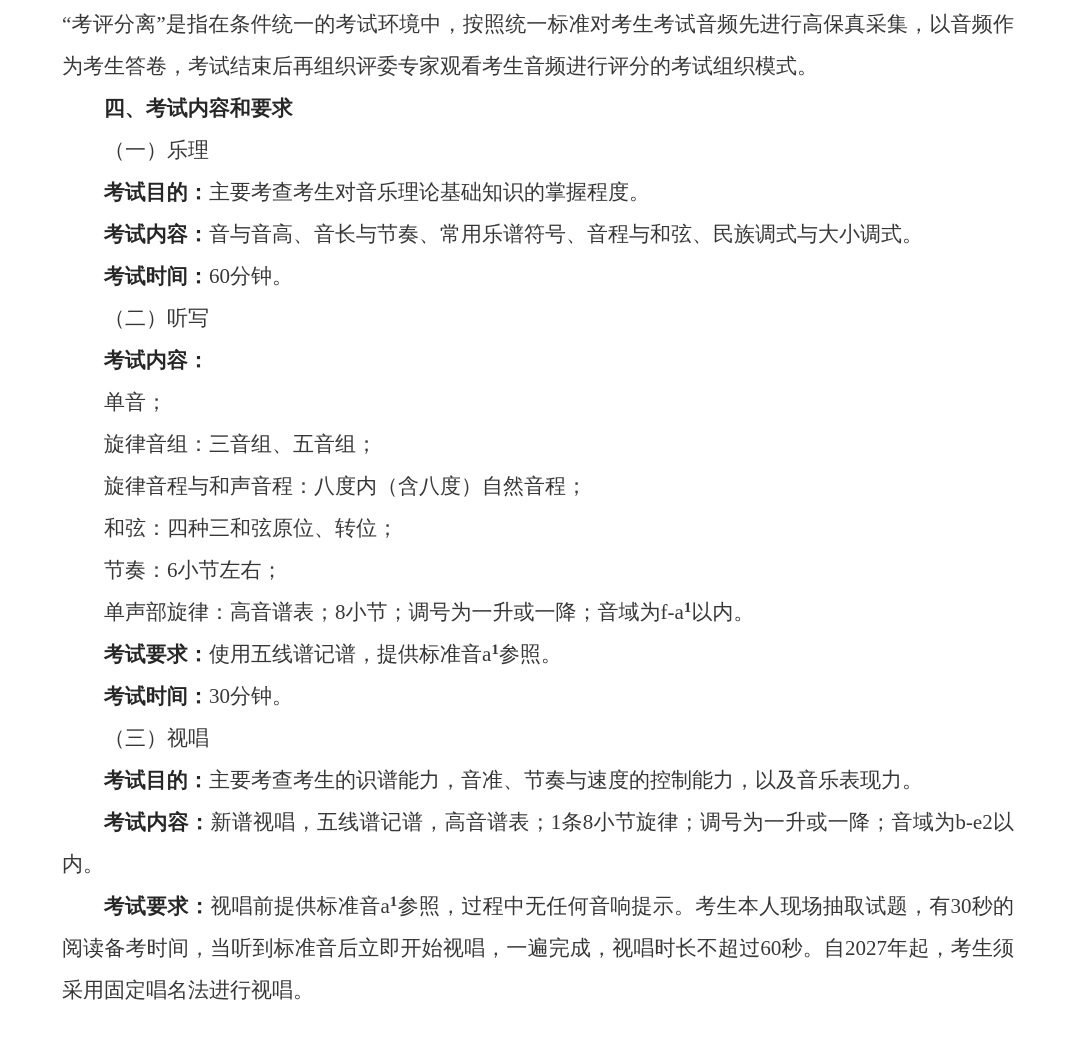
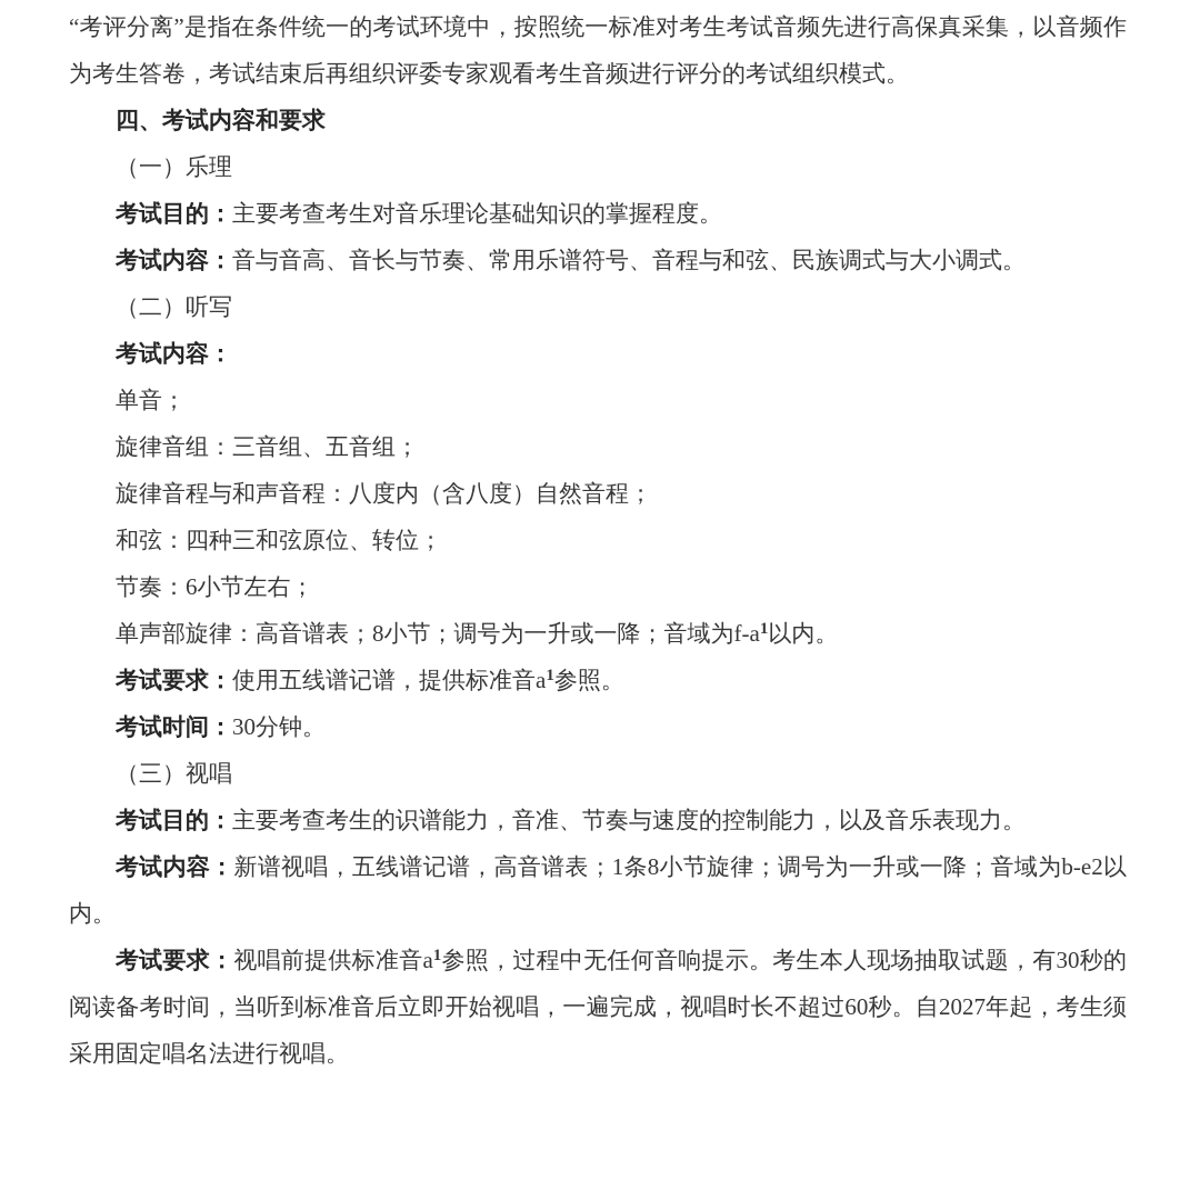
  “考评分离”是指在条件统一的考试环境中，按照统一标准对考生考试音频先进行高保真采集，以音频作为考生答卷，考试结束后再组织评委专家观看考生音频进行评分的考试组织模式。
  四、考试内容和要求
  （一）乐理
  考试目的：主要考查考生对音乐理论基础知识的掌握程度。
  考试内容：音与音高、音长与节奏、常用乐谱符号、音程与和弦、民族调式与大小调式。
- 考试时间：60分钟。
  （二）听写
  考试内容：
  单音；
  旋律音组：三音组、五音组；
  旋律音程与和声音程：八度内（含八度）自然音程；
  和弦：四种三和弦原位、转位；
  节奏：6小节左右；
  单声部旋律：高音谱表；8小节；调号为一升或一降；音域为f-a1以内。
  考试要求：使用五线谱记谱，提供标准音a1参照。
  考试时间：30分钟。
  （三）视唱
  考试目的：主要考查考生的识谱能力，音准、节奏与速度的控制能力，以及音乐表现力。
  考试内容：新谱视唱，五线谱记谱，高音谱表；1条8小节旋律；调号为一升或一降；音域为b-e2以内。
  考试要求：视唱前提供标准音a1参照，过程中无任何音响提示。考生本人现场抽取试题，有30秒的阅读备考时间，当听到标准音后立即开始视唱，一遍完成，视唱时长不超过60秒。自2027年起，考生须采用固定唱名法进行视唱。
